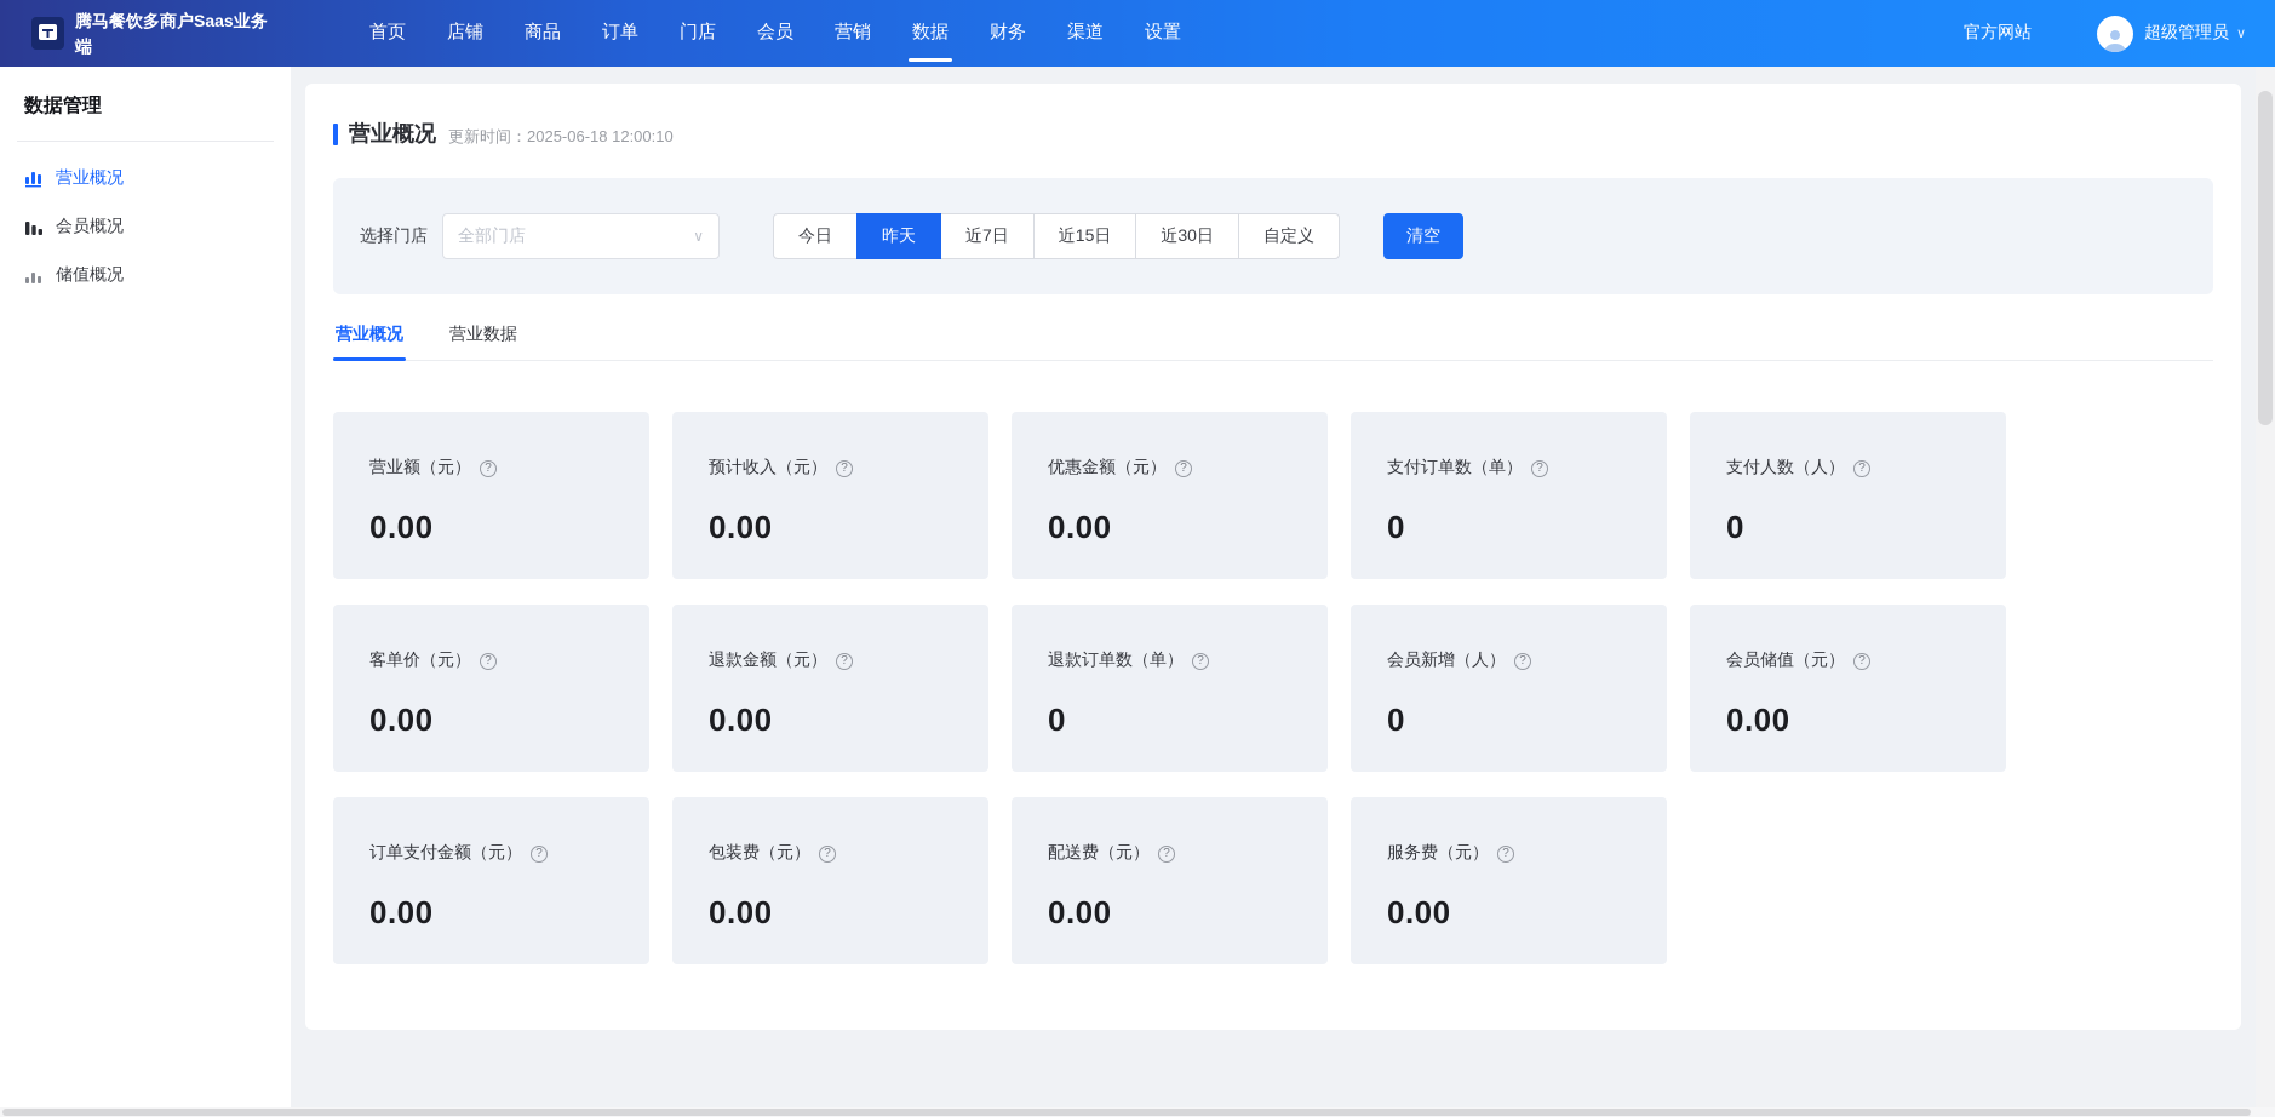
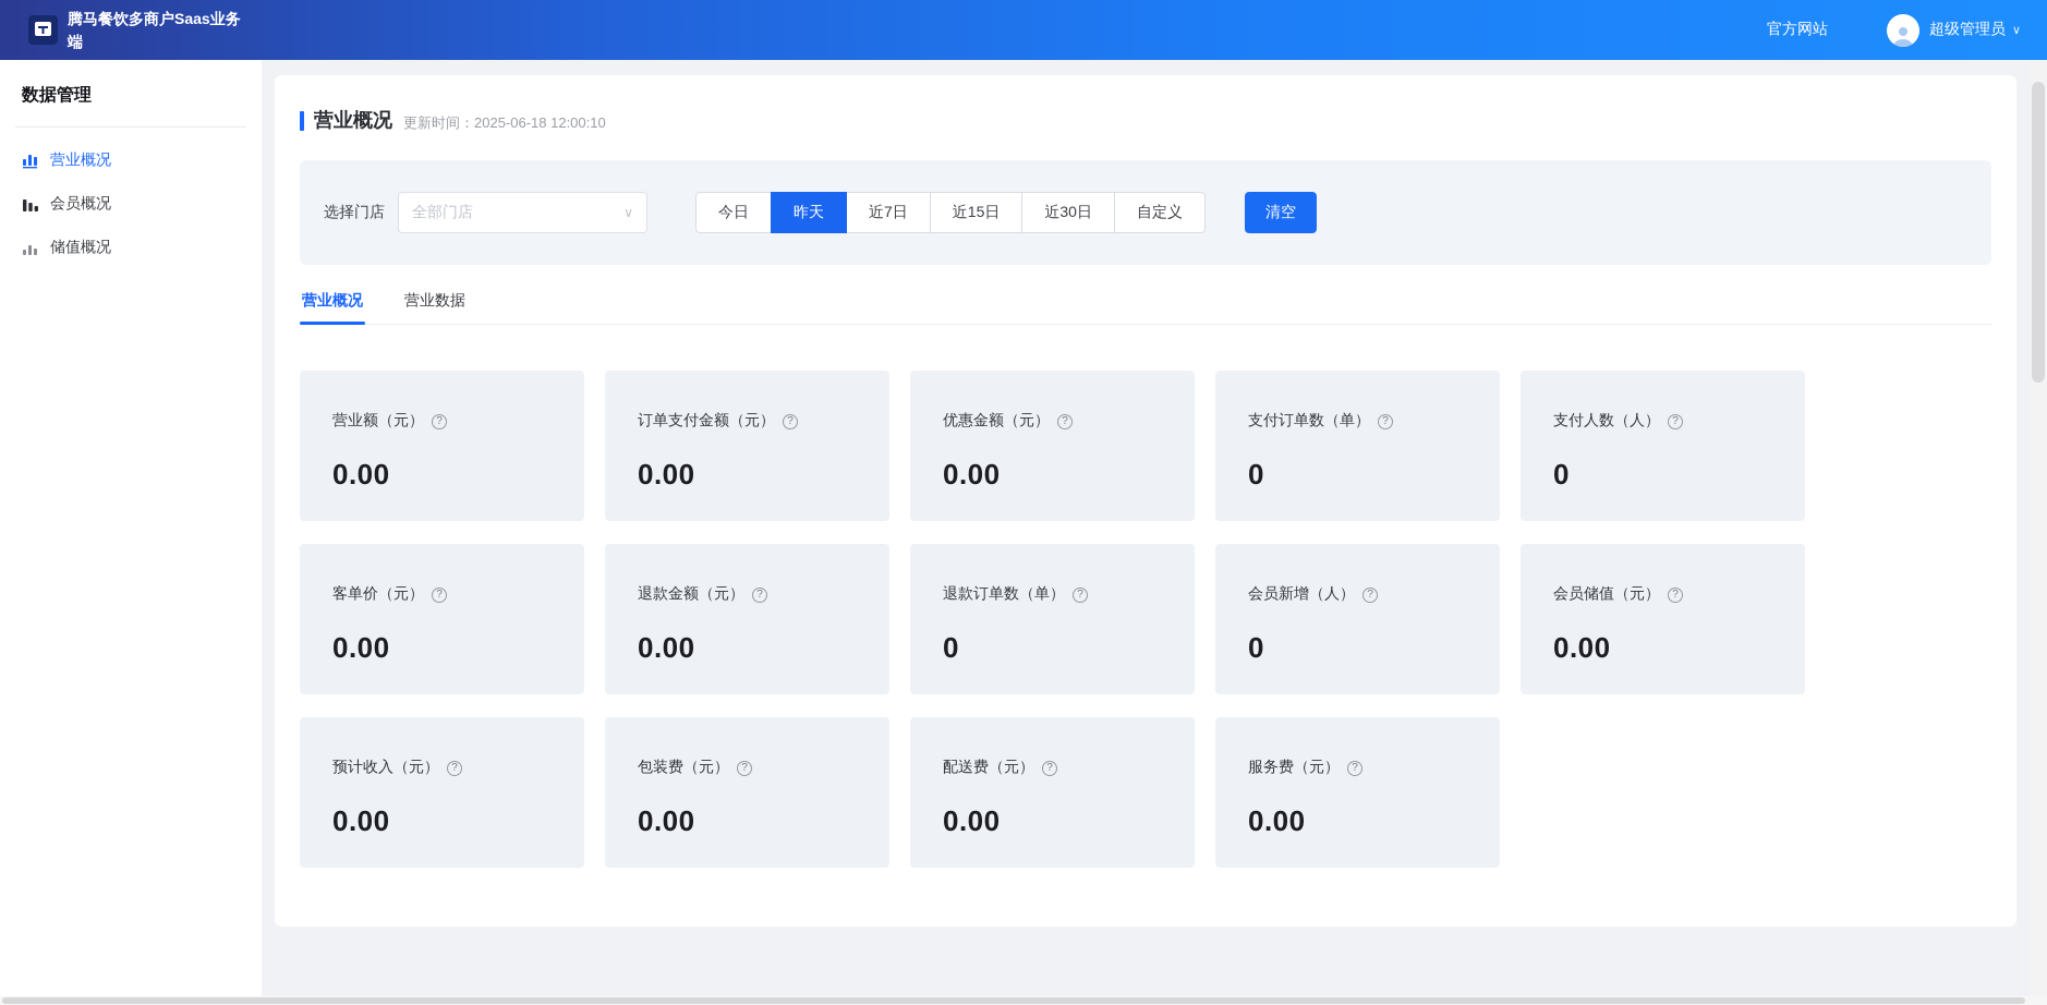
  腾马餐饮多商户Saas业务端
- 首页
- 店铺
- 商品
- 订单
- 门店
- 会员
- 营销
- 数据
- 财务
- 渠道
- 设置
  官方网站
  超级管理员
  数据管理
  营业概况
  会员概况
  储值概况
  营业概况
  更新时间：2025-06-18 12:00:10
  选择门店
  全部门店
  今日
  昨天
  近7日
  近15日
  近30日
  自定义
  清空
  营业概况
  营业数据
  营业额（元）
  0.00
- 预计收入（元）
+ 订单支付金额（元）
  0.00
  优惠金额（元）
  0.00
  支付订单数（单）
  0
  支付人数（人）
  0
  客单价（元）
  0.00
  退款金额（元）
  0.00
  退款订单数（单）
  0
  会员新增（人）
  0
  会员储值（元）
  0.00
- 订单支付金额（元）
+ 预计收入（元）
  0.00
  包装费（元）
  0.00
  配送费（元）
  0.00
  服务费（元）
  0.00
